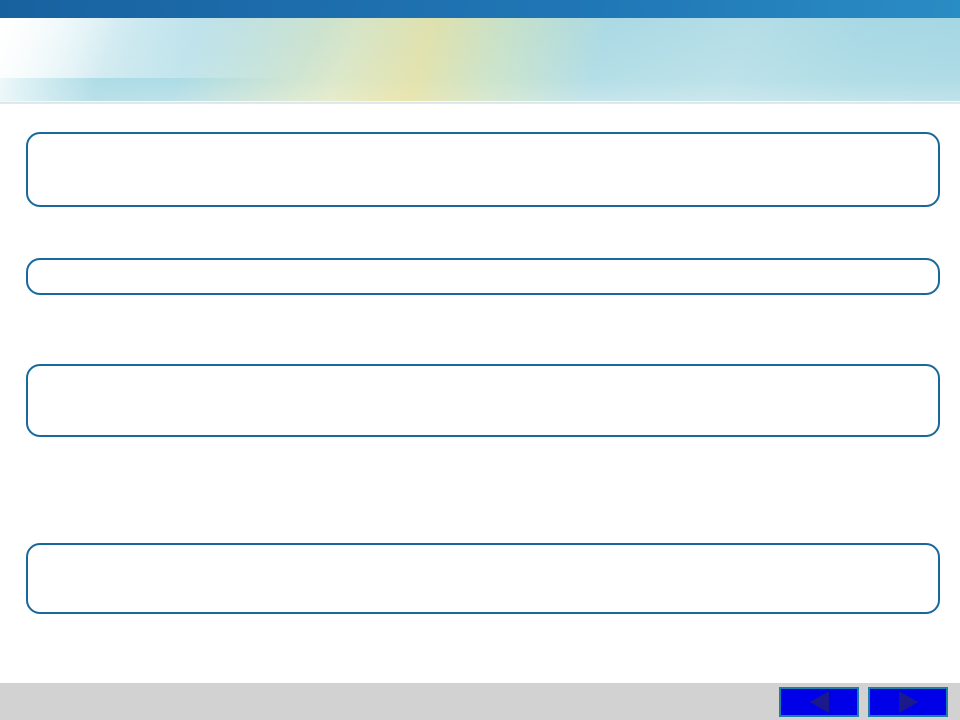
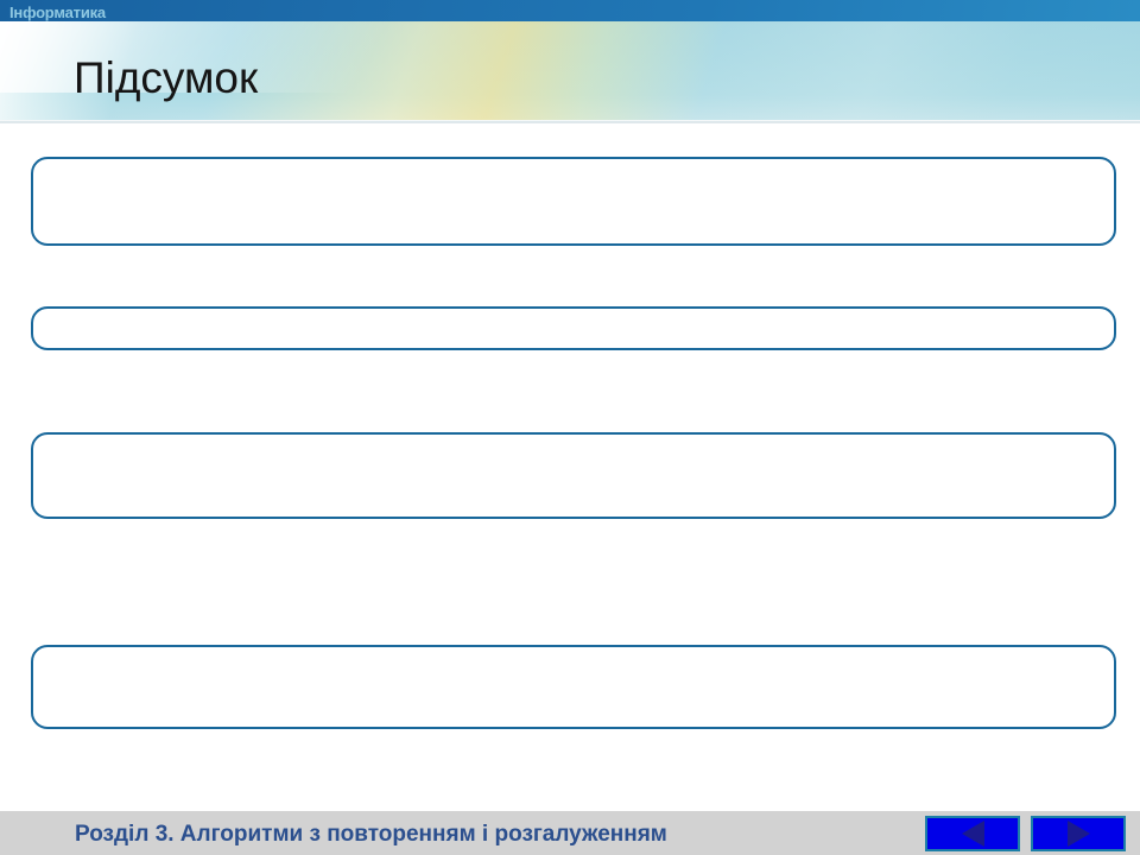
+ Інформатика
+ Підсумок
+ Розділ 3. Алгоритми з повторенням і розгалуженням
